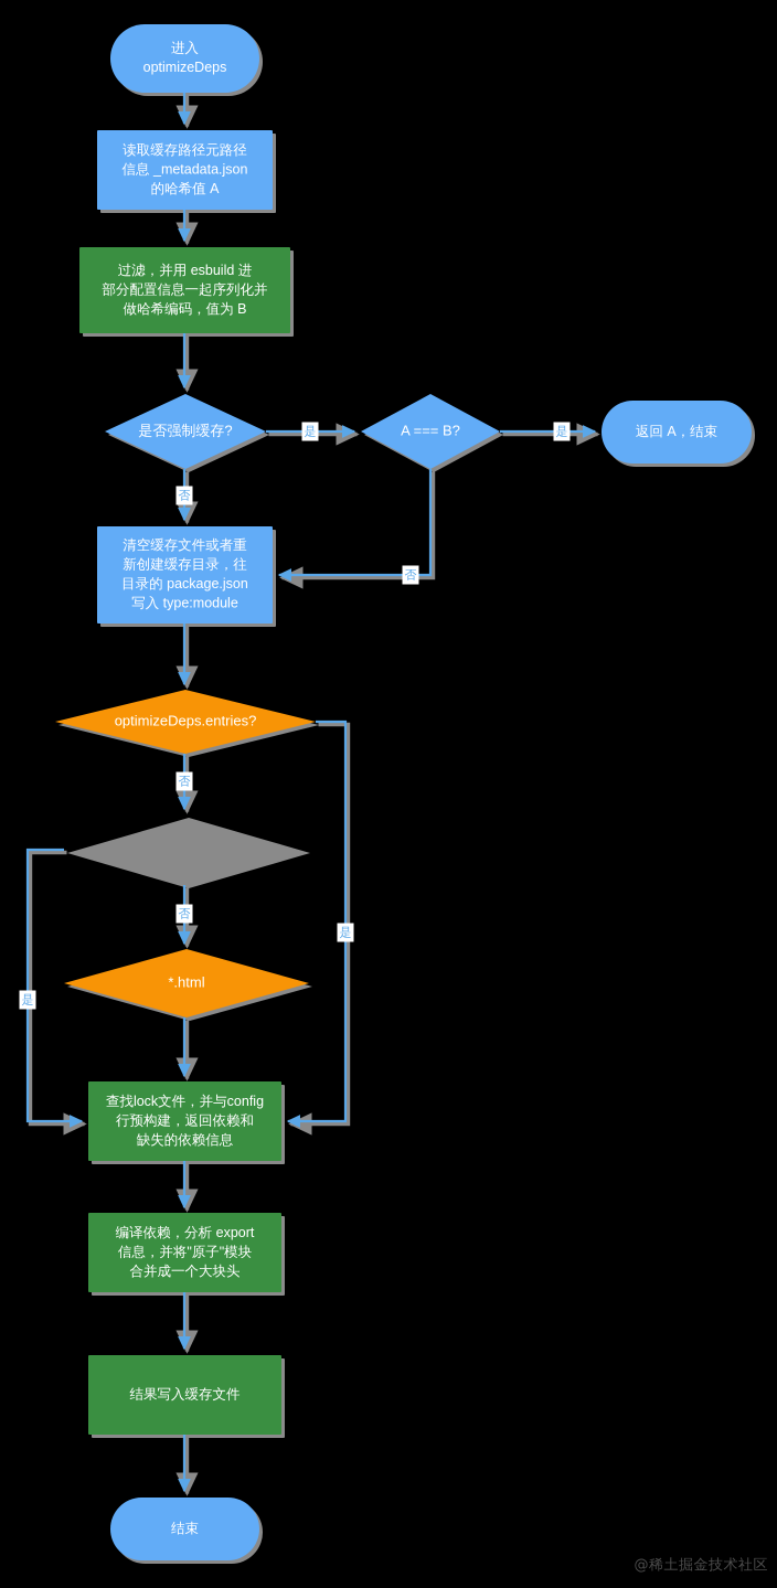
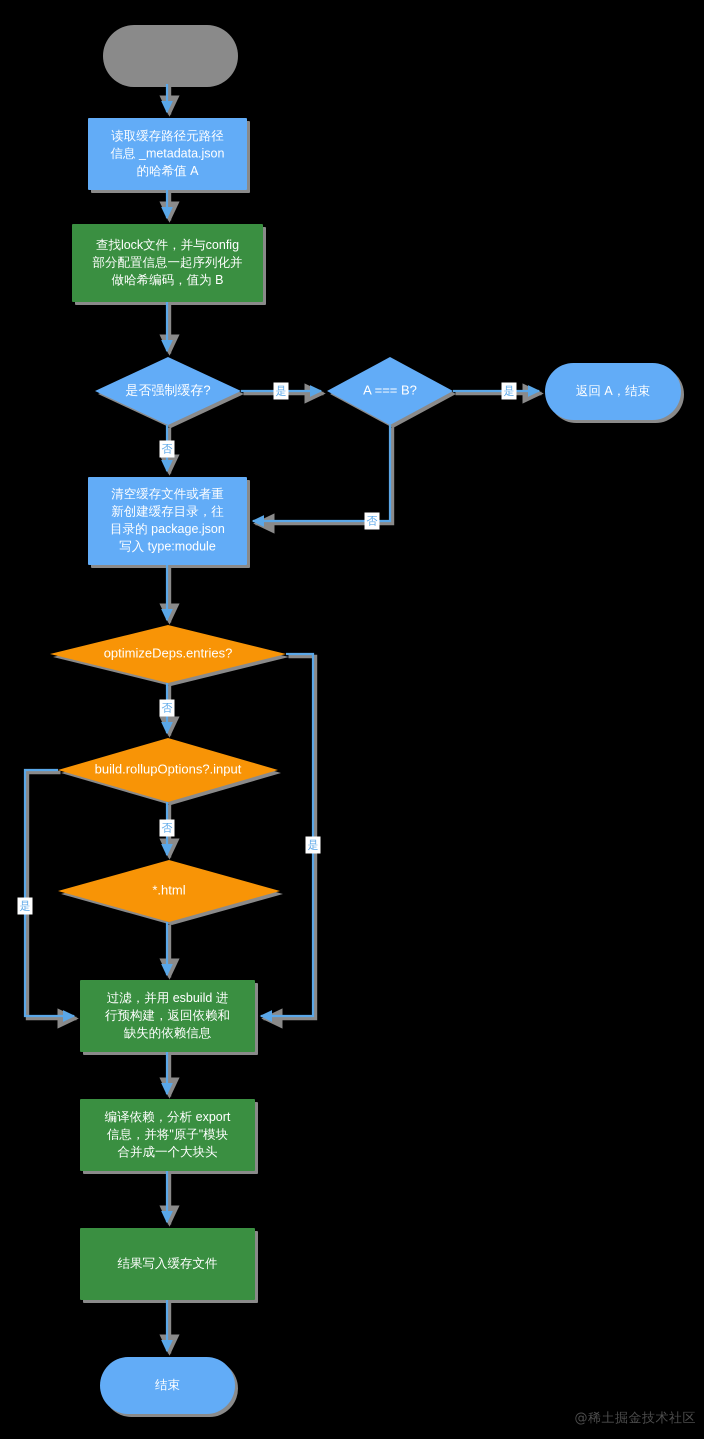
- 进入
- optimizeDeps
  读取缓存路径元路径
  信息 _metadata.json
  的哈希值 A
- 过滤，并用 esbuild 进
+ 查找lock文件，并与config
  部分配置信息一起序列化并
  做哈希编码，值为 B
  是否强制缓存?
  A === B?
  返回 A，结束
  清空缓存文件或者重
  新创建缓存目录，往
  目录的 package.json
  写入 type:module
  optimizeDeps.entries?
+ build.rollupOptions?.input
  *.html
- 查找lock文件，并与config
+ 过滤，并用 esbuild 进
  行预构建，返回依赖和
  缺失的依赖信息
  编译依赖，分析 export
  信息，并将"原子"模块
  合并成一个大块头
  结果写入缓存文件
  结束
  是
  是
  否
  否
  否
  是
  否
  是
  @稀土掘金技术社区
